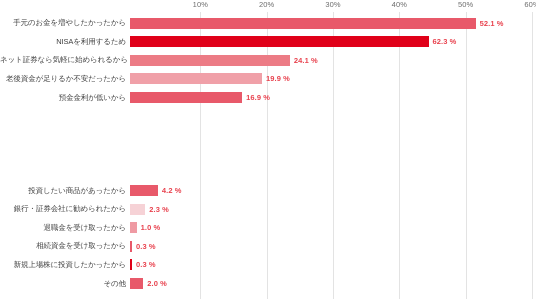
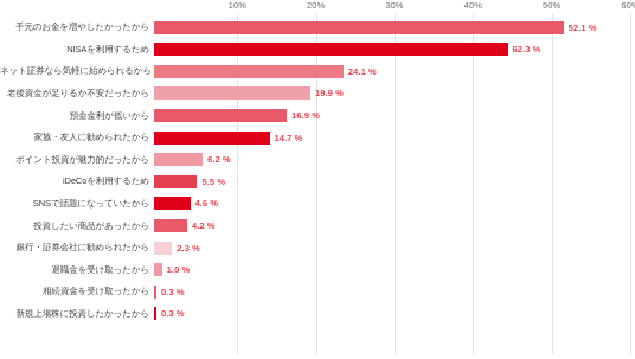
  10%
  20%
  30%
  40%
  50%
  手元のお金を増やしたかったから
  52.1 %
  NISAを利用するため
  62.3 %
  ネット証券なら気軽に始められるから
  24.1 %
  老後資金が足りるか不安だったから
  19.9 %
  預金金利が低いから
  16.9 %
+ 家族・友人に勧められたから
+ 14.7 %
+ ポイント投資が魅力的だったから
+ 6.2 %
+ iDeCoを利用するため
+ 5.5 %
+ SNSで話題になっていたから
+ 4.6 %
  投資したい商品があったから
  4.2 %
  銀行・証券会社に勧められたから
  2.3 %
  退職金を受け取ったから
  1.0 %
  相続資金を受け取ったから
  0.3 %
  新規上場株に投資したかったから
  0.3 %
- その他
- 2.0 %
